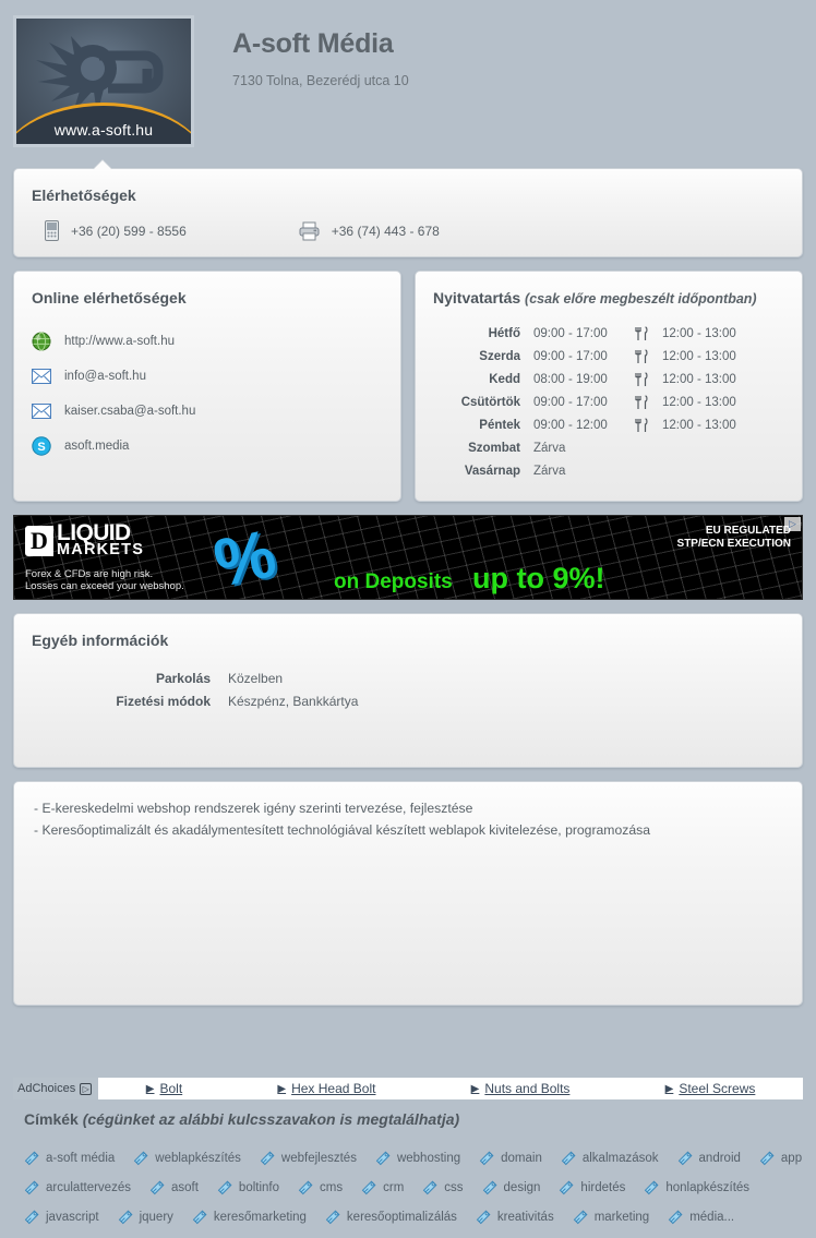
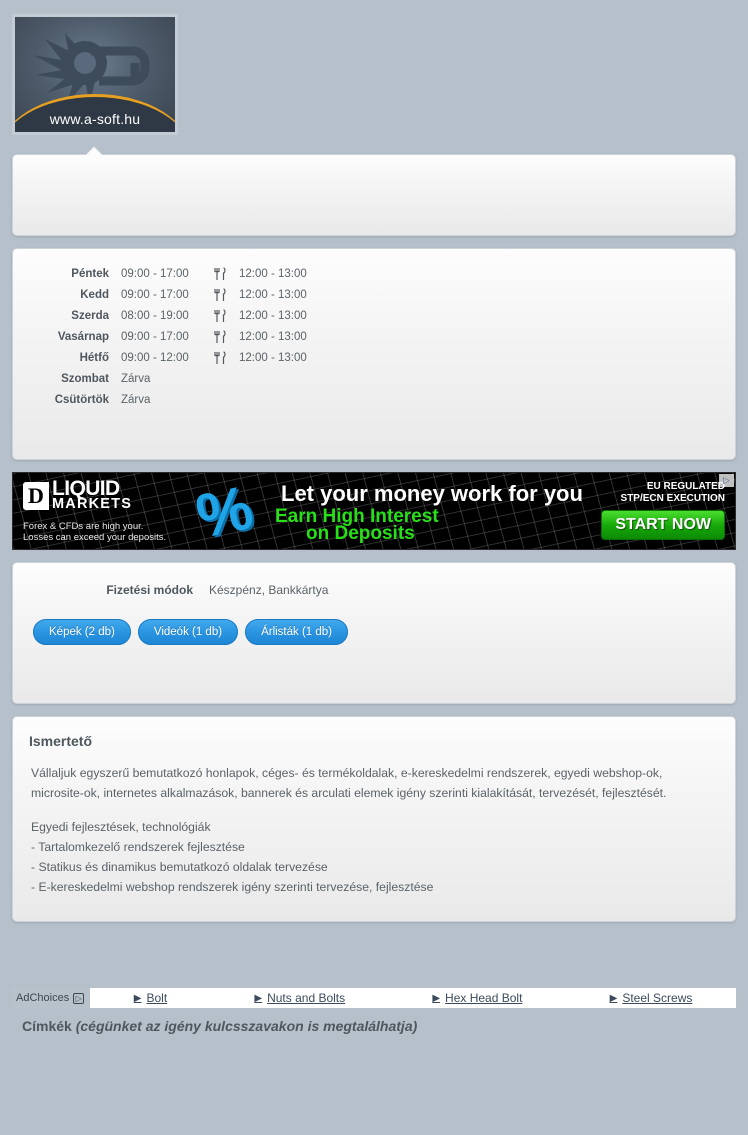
  www.a-soft.hu
- A-soft Média
- 7130 Tolna, Bezerédj utca 10
- Elérhetőségek
- +36 (20) 599 - 8556
- +36 (74) 443 - 678
- Online elérhetőségek
- http://www.a-soft.hu
- info@a-soft.hu
- kaiser.csaba@a-soft.hu
- S
- asoft.media
- Nyitvatartás (csak előre megbeszélt időpontban)
- Hétfő
+ Péntek
  09:00 - 17:00
  12:00 - 13:00
- Szerda
+ Kedd
  09:00 - 17:00
  12:00 - 13:00
- Kedd
+ Szerda
  08:00 - 19:00
  12:00 - 13:00
- Csütörtök
+ Vasárnap
  09:00 - 17:00
  12:00 - 13:00
- Péntek
+ Hétfő
  09:00 - 12:00
  12:00 - 13:00
  Szombat
  Zárva
- Vasárnap
+ Csütörtök
  Zárva
  D
  LIQUID
  MARKETS
- Forex & CFDs are high risk.
+ Forex & CFDs are high your.
- Losses can exceed your webshop.
+ Losses can exceed your deposits.
+ Let your money work for you
+ Earn High Interest
  on Deposits
- up to 9%!
  EU REGULATED
  STP/ECN EXECUTION
+ START NOW
  ▷
- Egyéb információk
- Parkolás
- Közelben
  Fizetési módok
  Készpénz, Bankkártya
+ Képek (2 db)
+ Videók (1 db)
+ Árlisták (1 db)
+ Ismertető
+ Vállaljuk egyszerű bemutatkozó honlapok, céges- és termékoldalak, e-kereskedelmi rendszerek, egyedi webshop-ok, microsite-ok, internetes alkalmazások, bannerek és arculati elemek igény szerinti kialakítását, tervezését, fejlesztését.
+ Egyedi fejlesztések, technológiák
+ - Tartalomkezelő rendszerek fejlesztése
+ - Statikus és dinamikus bemutatkozó oldalak tervezése
  - E-kereskedelmi webshop rendszerek igény szerinti tervezése, fejlesztése
- - Keresőoptimalizált és akadálymentesített technológiával készített weblapok kivitelezése, programozása
  AdChoices
  ▷
  ▶
  Bolt
  ▶
- Hex Head Bolt
+ Nuts and Bolts
  ▶
- Nuts and Bolts
+ Hex Head Bolt
  ▶
  Steel Screws
- Címkék (cégünket az alábbi kulcsszavakon is megtalálhatja)
+ Címkék (cégünket az igény kulcsszavakon is megtalálhatja)
- a-soft média
- weblapkészítés
- webfejlesztés
- webhosting
- domain
- alkalmazások
- android
- app
- arculattervezés
- asoft
- boltinfo
- cms
- crm
- css
- design
- hirdetés
- honlapkészítés
- javascript
- jquery
- keresőmarketing
- keresőoptimalizálás
- kreativitás
- marketing
- média...
